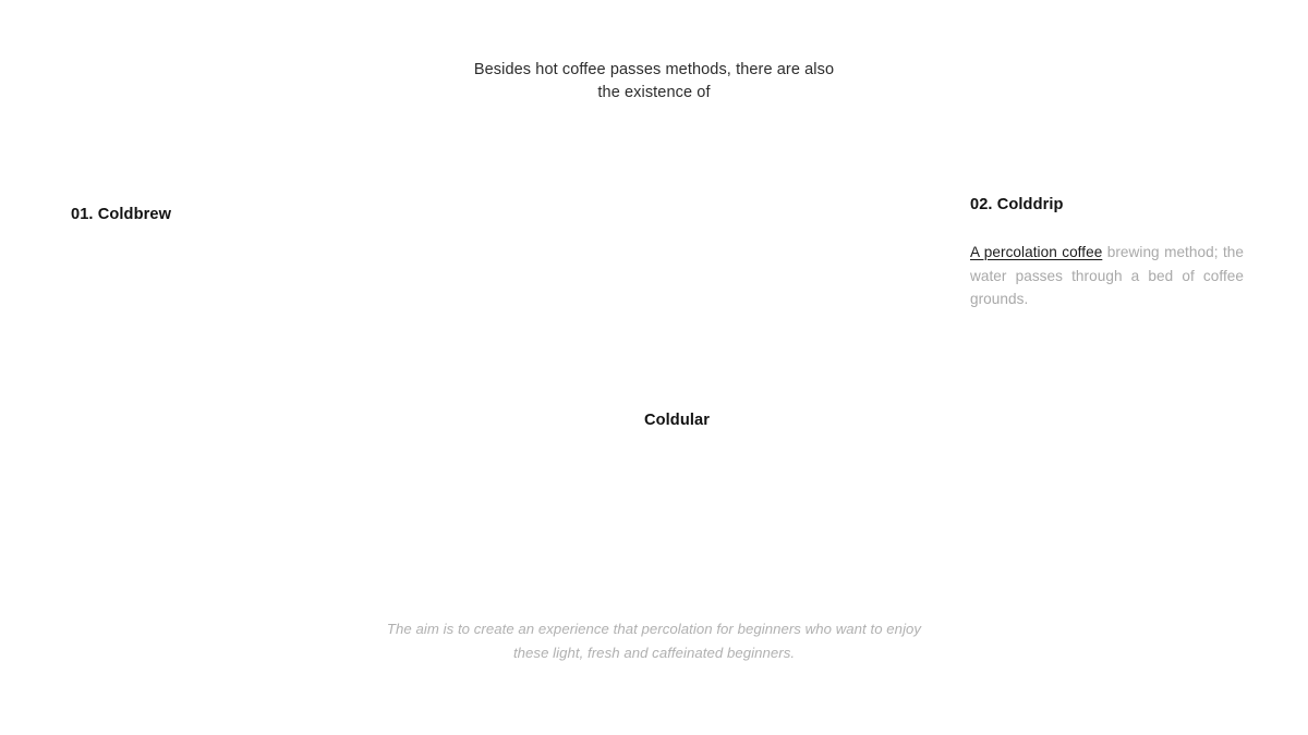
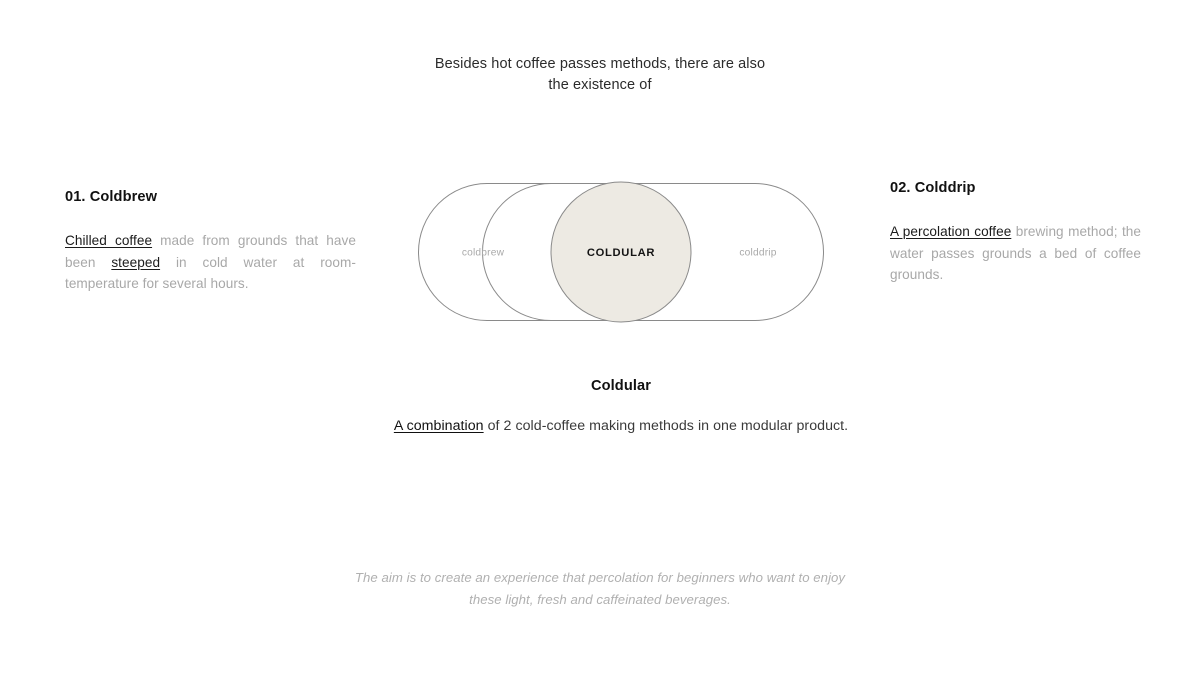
  Besides hot coffee passes methods, there are also
  the existence of
  01. Coldbrew
+ Chilled coffee made from grounds that have been steeped in cold water at room-temperature for several hours.
  02. Colddrip
- A percolation coffee brewing method; the water passes through a bed of coffee grounds.
+ A percolation coffee brewing method; the water passes grounds a bed of coffee grounds.
+ coldbrew
+ colddrip
+ COLDULAR
  Coldular
+ A combination of 2 cold-coffee making methods in one modular product.
  The aim is to create an experience that percolation for beginners who want to enjoy
- these light, fresh and caffeinated beginners.
+ these light, fresh and caffeinated beverages.
